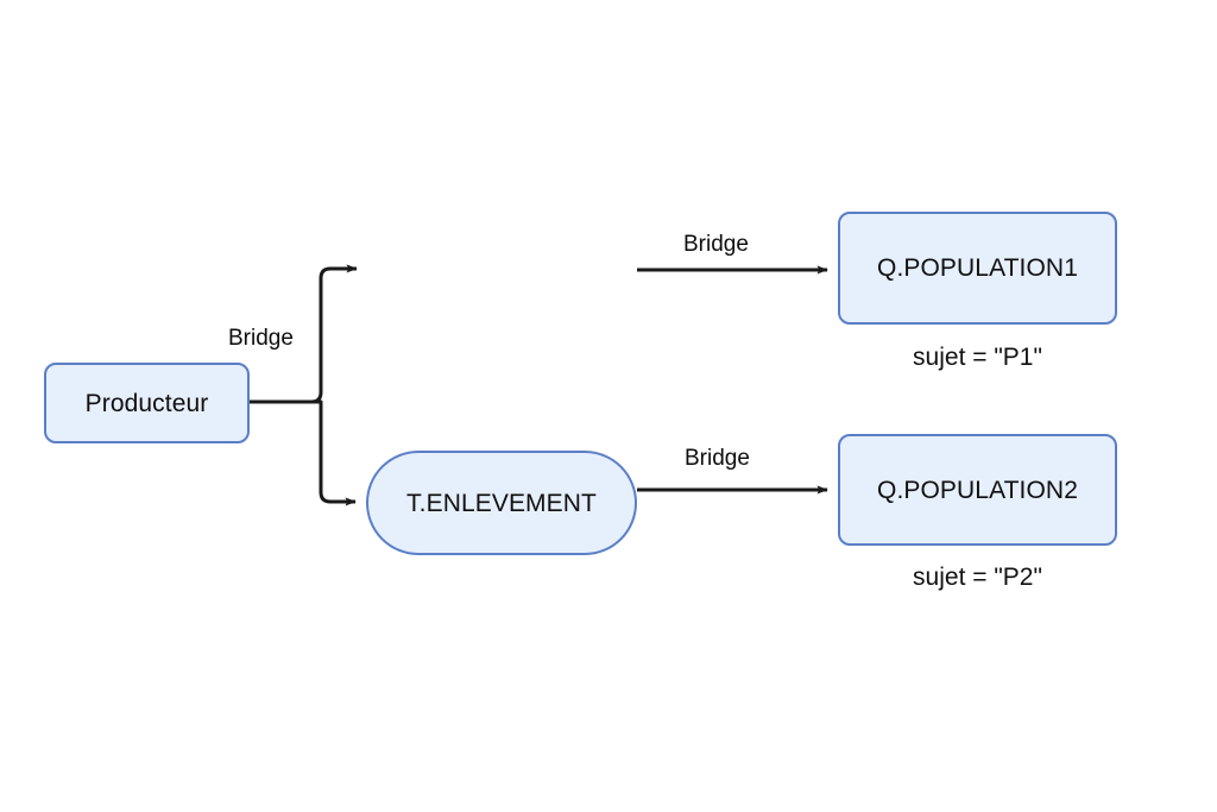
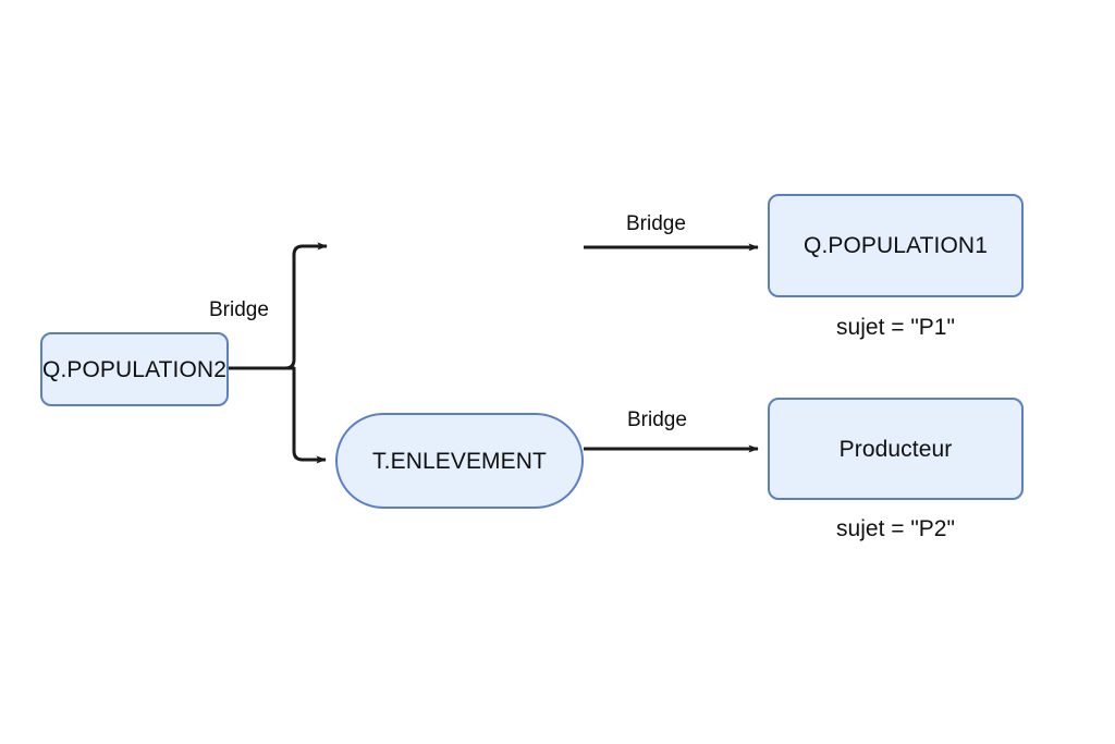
- Producteur
+ Q.POPULATION2
  T.ENLEVEMENT
  Q.POPULATION1
- Q.POPULATION2
+ Producteur
  Bridge
  Bridge
  Bridge
  sujet = "P1"
  sujet = "P2"
